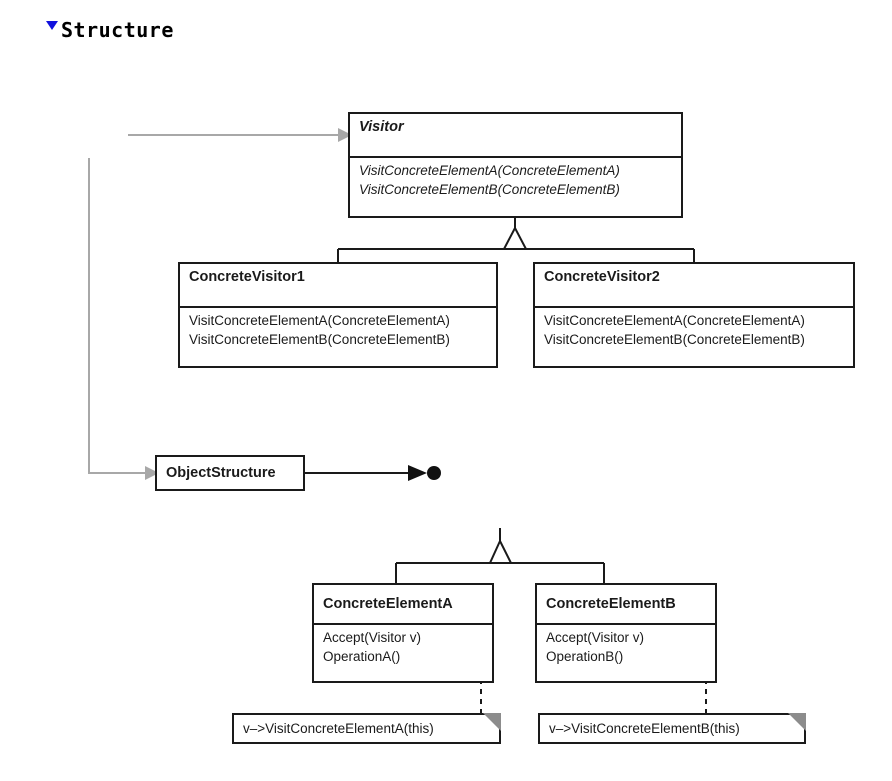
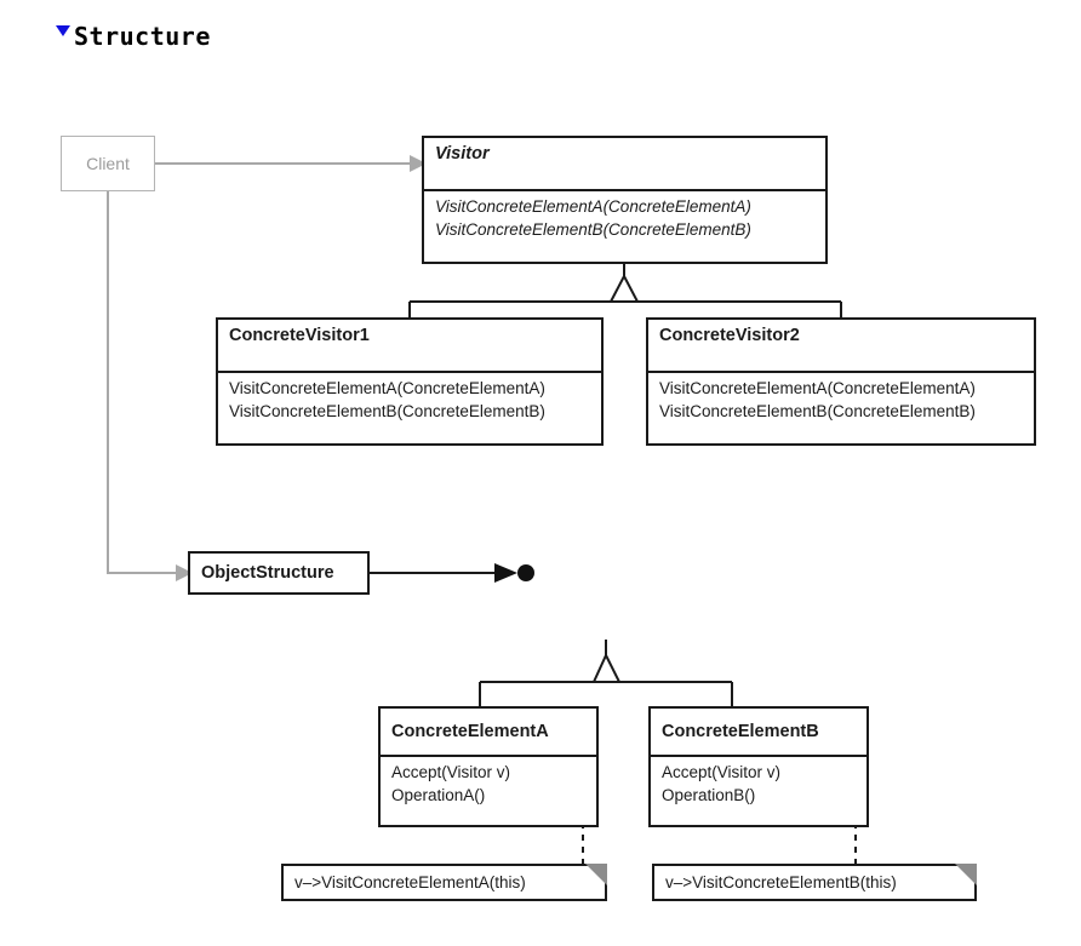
  Structure
+ Client
  Visitor
  VisitConcreteElementA(ConcreteElementA)
  VisitConcreteElementB(ConcreteElementB)
  ConcreteVisitor1
  VisitConcreteElementA(ConcreteElementA)
  VisitConcreteElementB(ConcreteElementB)
  ConcreteVisitor2
  VisitConcreteElementA(ConcreteElementA)
  VisitConcreteElementB(ConcreteElementB)
  ObjectStructure
  ConcreteElementA
  Accept(Visitor v)
  OperationA()
  ConcreteElementB
  Accept(Visitor v)
  OperationB()
  v–>VisitConcreteElementA(this)
  v–>VisitConcreteElementB(this)
